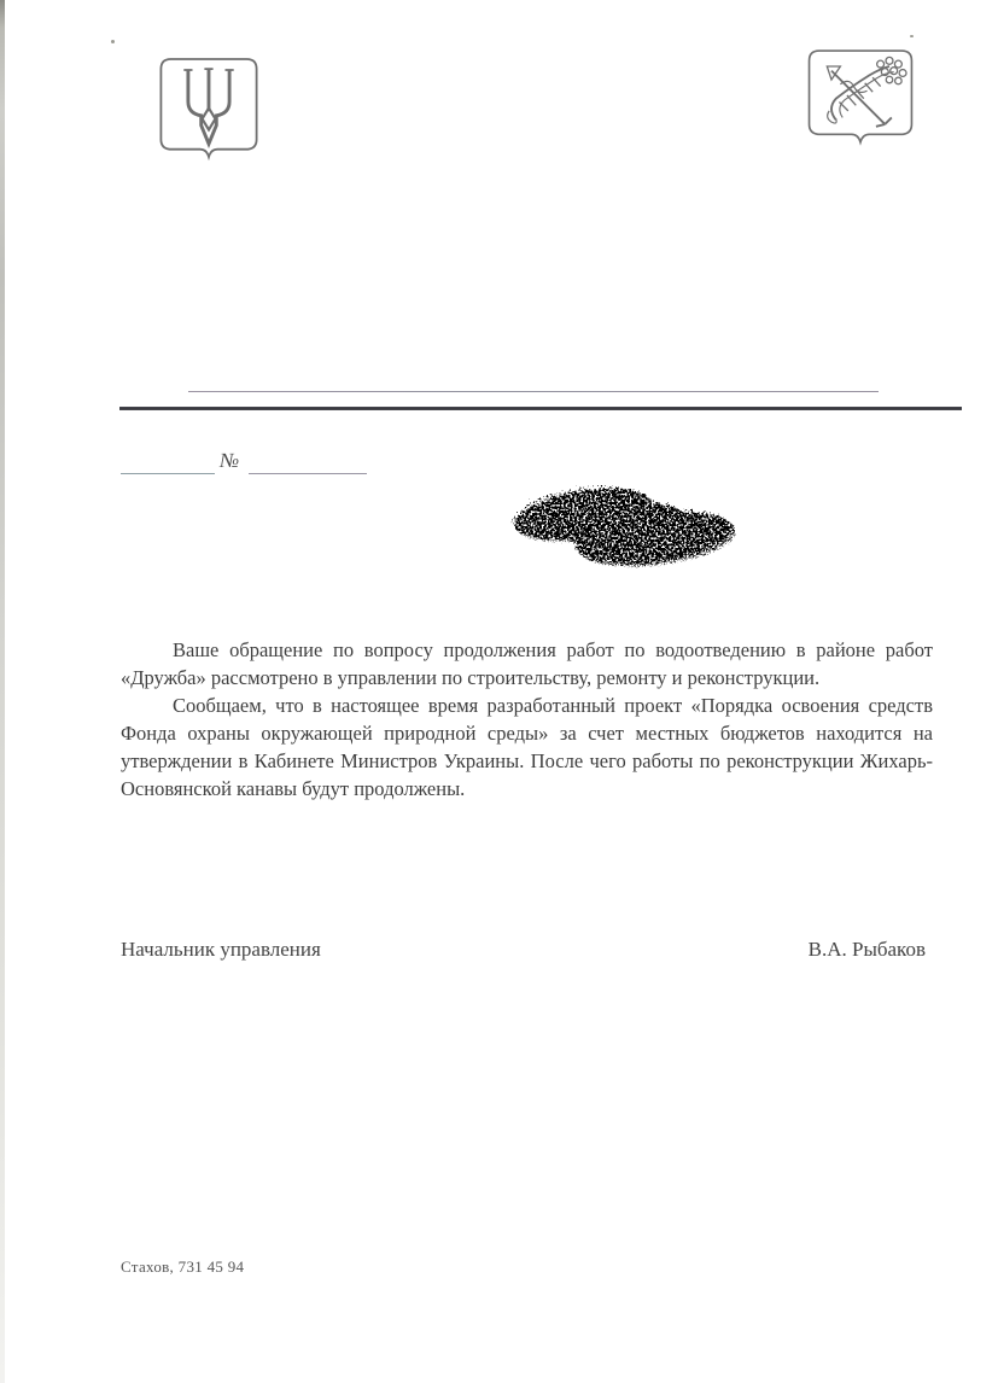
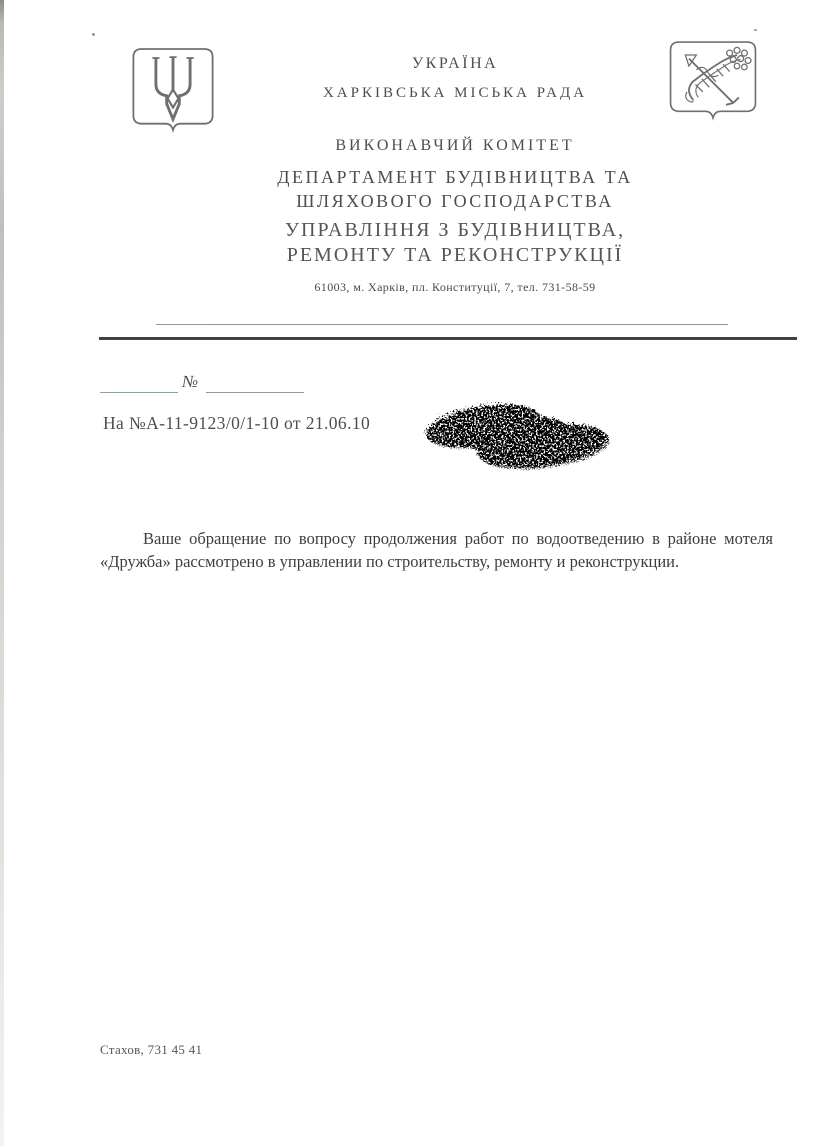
+ УКРАЇНА
+ ХАРКІВСЬКА МІСЬКА РАДА
+ ВИКОНАВЧИЙ КОМІТЕТ
+ ДЕПАРТАМЕНТ БУДІВНИЦТВА ТА
+ ШЛЯХОВОГО ГОСПОДАРСТВА
+ УПРАВЛІННЯ З БУДІВНИЦТВА,
+ РЕМОНТУ ТА РЕКОНСТРУКЦІЇ
+ 61003, м. Харків, пл. Конституції, 7, тел. 731-58-59
  №
+ На №А-11-9123/0/1-10 от 21.06.10
- Ваше обращение по вопросу продолжения работ по водоотведению в районе работ «Дружба» рассмотрено в управлении по строительству, ремонту и реконструкции.
+ Ваше обращение по вопросу продолжения работ по водоотведению в районе мотеля «Дружба» рассмотрено в управлении по строительству, ремонту и реконструкции.
- Сообщаем, что в настоящее время разработанный проект «Порядка освоения средств Фонда охраны окружающей природной среды» за счет местных бюджетов находится на утверждении в Кабинете Министров Украины. После чего работы по реконструкции Жихарь-Основянской канавы будут продолжены.
- Начальник управления
- В.А. Рыбаков
- Стахов, 731 45 94
+ Стахов, 731 45 41
